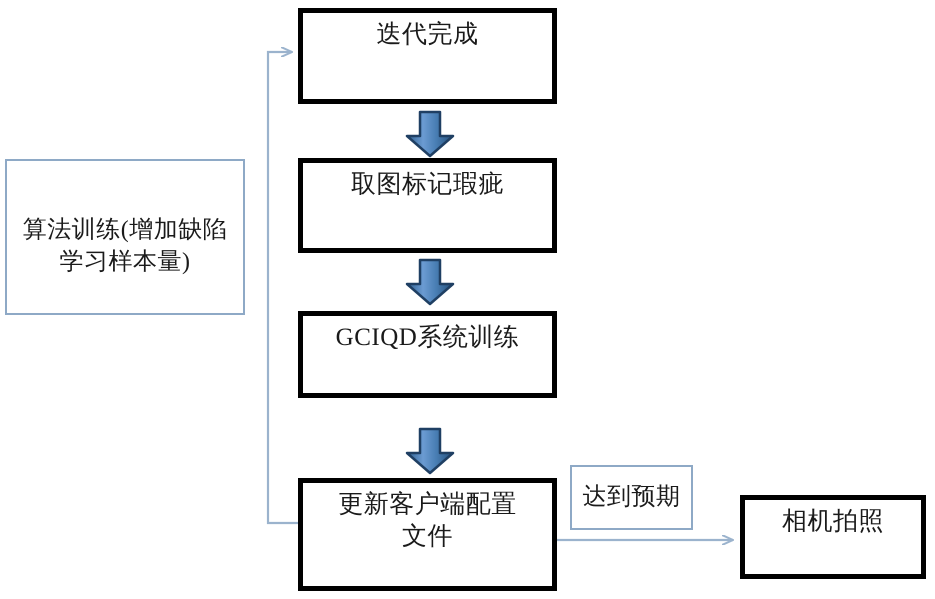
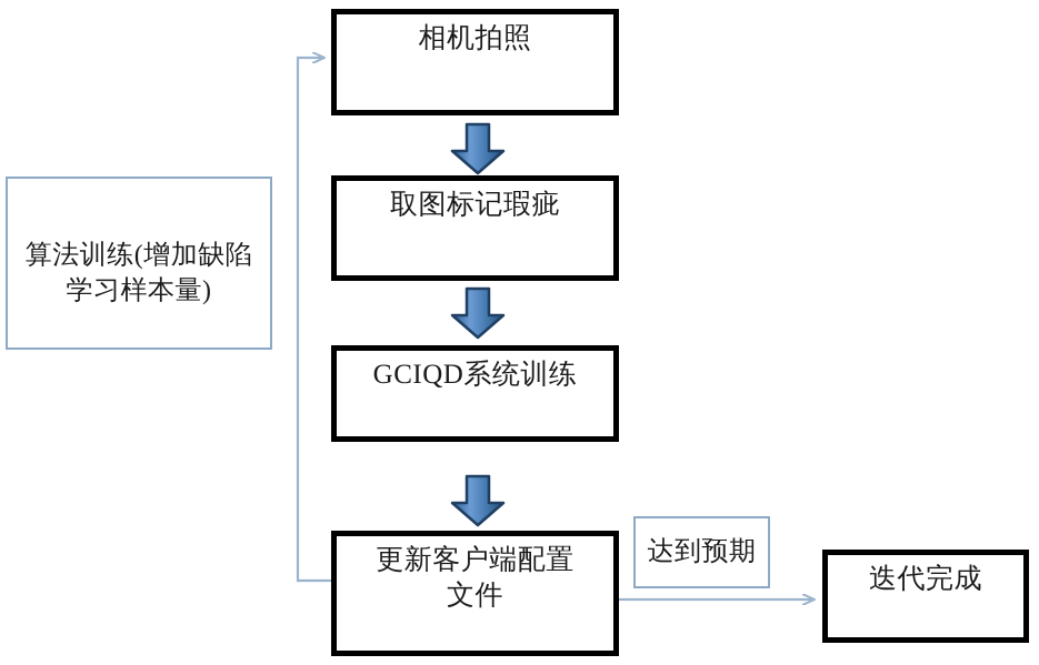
  算法训练(增加缺陷
  学习样本量)
- 迭代完成
+ 相机拍照
  取图标记瑕疵
  GCIQD系统训练
  更新客户端配置
  文件
  达到预期
- 相机拍照
+ 迭代完成
